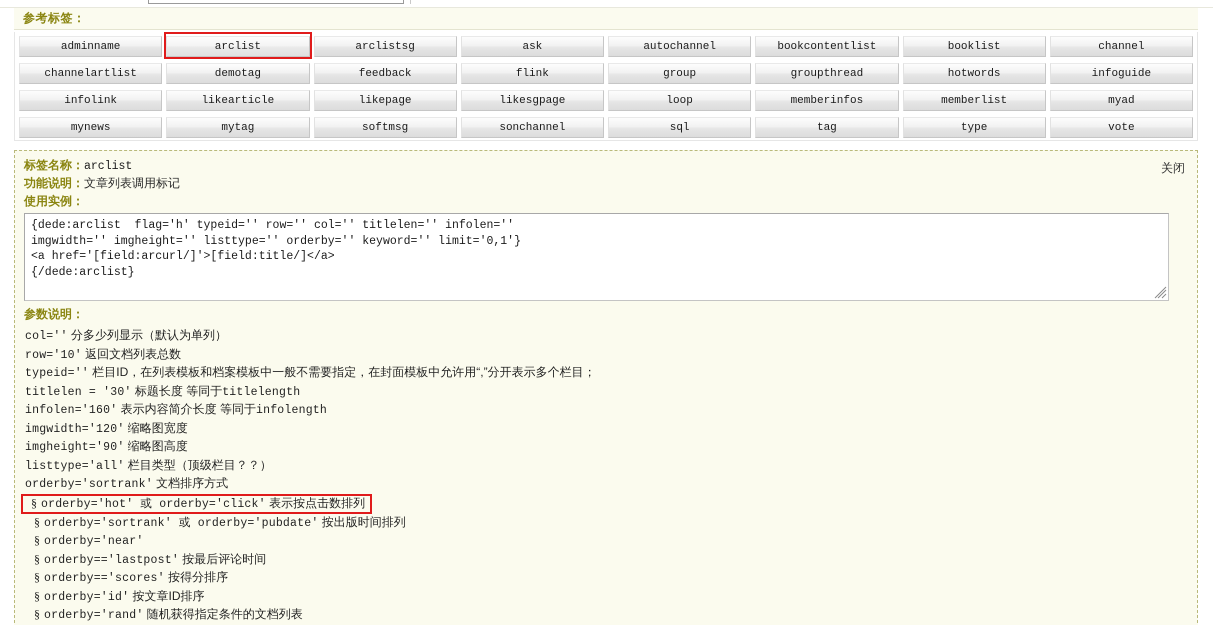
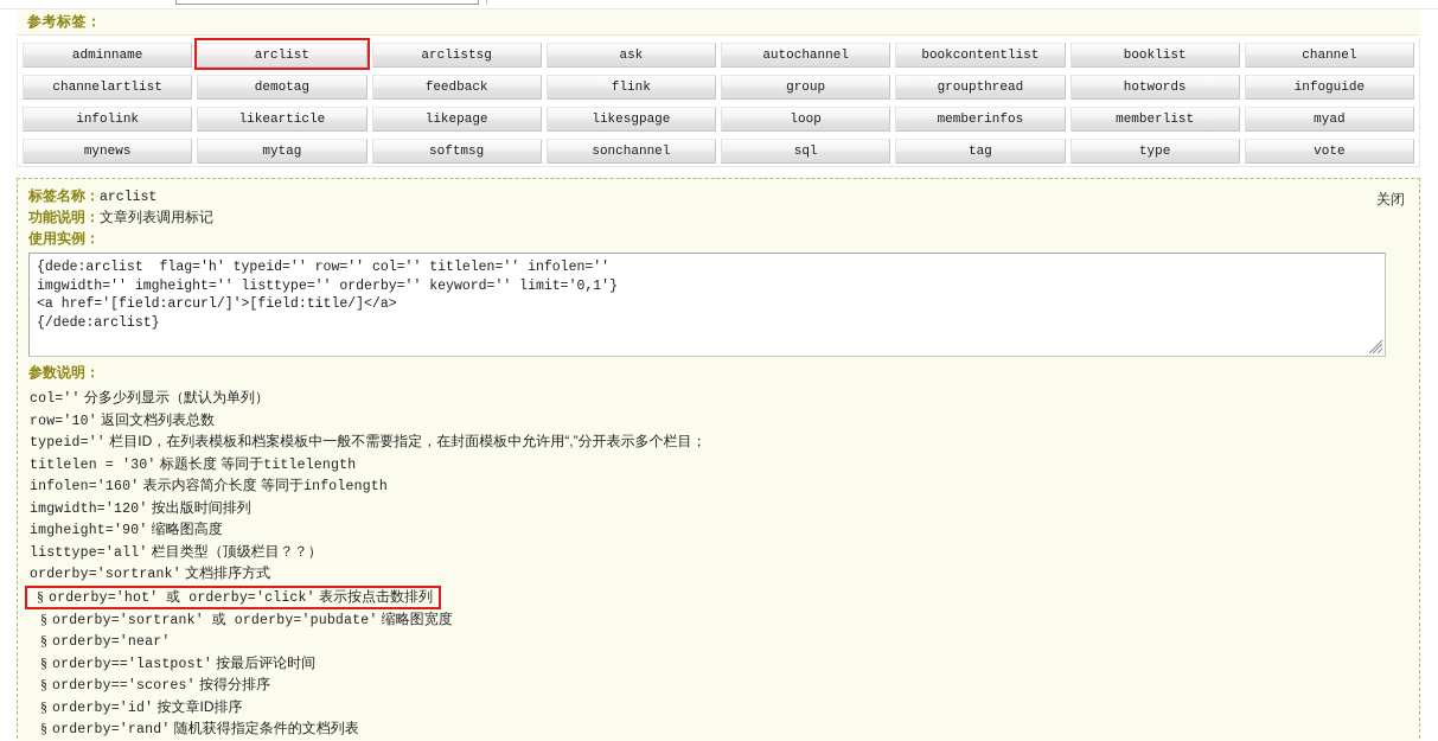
  参考标签：
  adminname
  arclist
  arclistsg
  ask
  autochannel
  bookcontentlist
  booklist
  channel
  channelartlist
  demotag
  feedback
  flink
  group
  groupthread
  hotwords
  infoguide
  infolink
  likearticle
  likepage
  likesgpage
  loop
  memberinfos
  memberlist
  myad
  mynews
  mytag
  softmsg
  sonchannel
  sql
  tag
  type
  vote
  关闭
  标签名称：arclist
  功能说明：文章列表调用标记
  使用实例：
  {dede:arclist flag='h' typeid='' row='' col='' titlelen='' infolen=''
  imgwidth='' imgheight='' listtype='' orderby='' keyword='' limit='0,1'}
  <a href='[field:arcurl/]'>[field:title/]</a>
  {/dede:arclist}
  参数说明：
  col='' 分多少列显示（默认为单列）
  row='10' 返回文档列表总数
  typeid='' 栏目ID，在列表模板和档案模板中一般不需要指定，在封面模板中允许用“,”分开表示多个栏目；
  titlelen = '30' 标题长度 等同于titlelength
  infolen='160' 表示内容简介长度 等同于infolength
- imgwidth='120' 缩略图宽度
+ imgwidth='120' 按出版时间排列
  imgheight='90' 缩略图高度
  listtype='all' 栏目类型（顶级栏目？？）
  orderby='sortrank' 文档排序方式
  § orderby='hot' 或 orderby='click' 表示按点击数排列
- § orderby='sortrank' 或 orderby='pubdate' 按出版时间排列
+ § orderby='sortrank' 或 orderby='pubdate' 缩略图宽度
  § orderby='near'
  § orderby=='lastpost' 按最后评论时间
  § orderby=='scores' 按得分排序
  § orderby='id' 按文章ID排序
  § orderby='rand' 随机获得指定条件的文档列表
